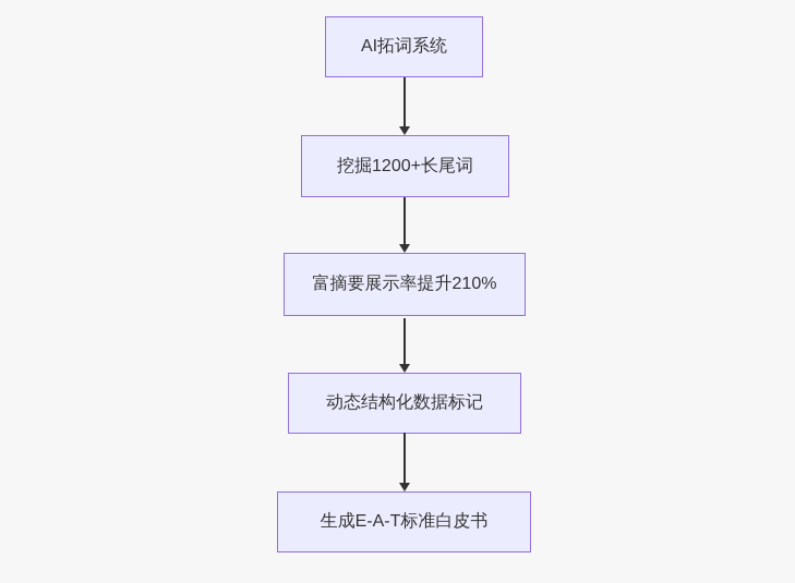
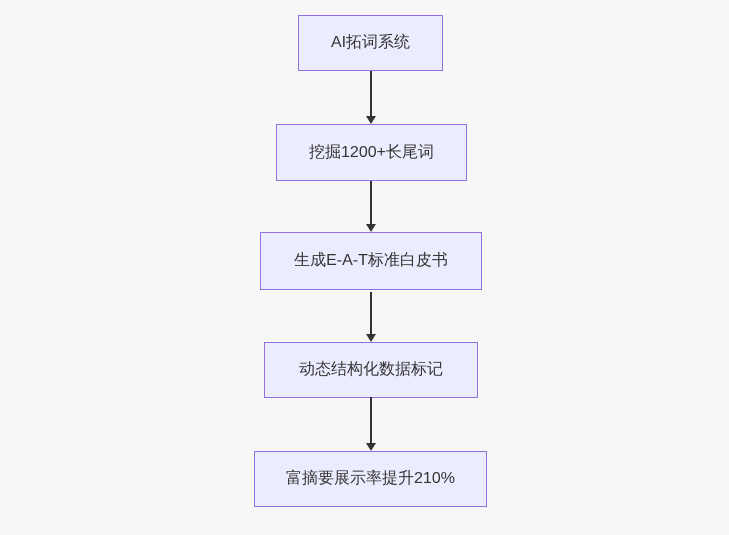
  AI拓词系统
  挖掘1200+长尾词
- 富摘要展示率提升210%
+ 生成E-A-T标准白皮书
  动态结构化数据标记
- 生成E-A-T标准白皮书
+ 富摘要展示率提升210%
